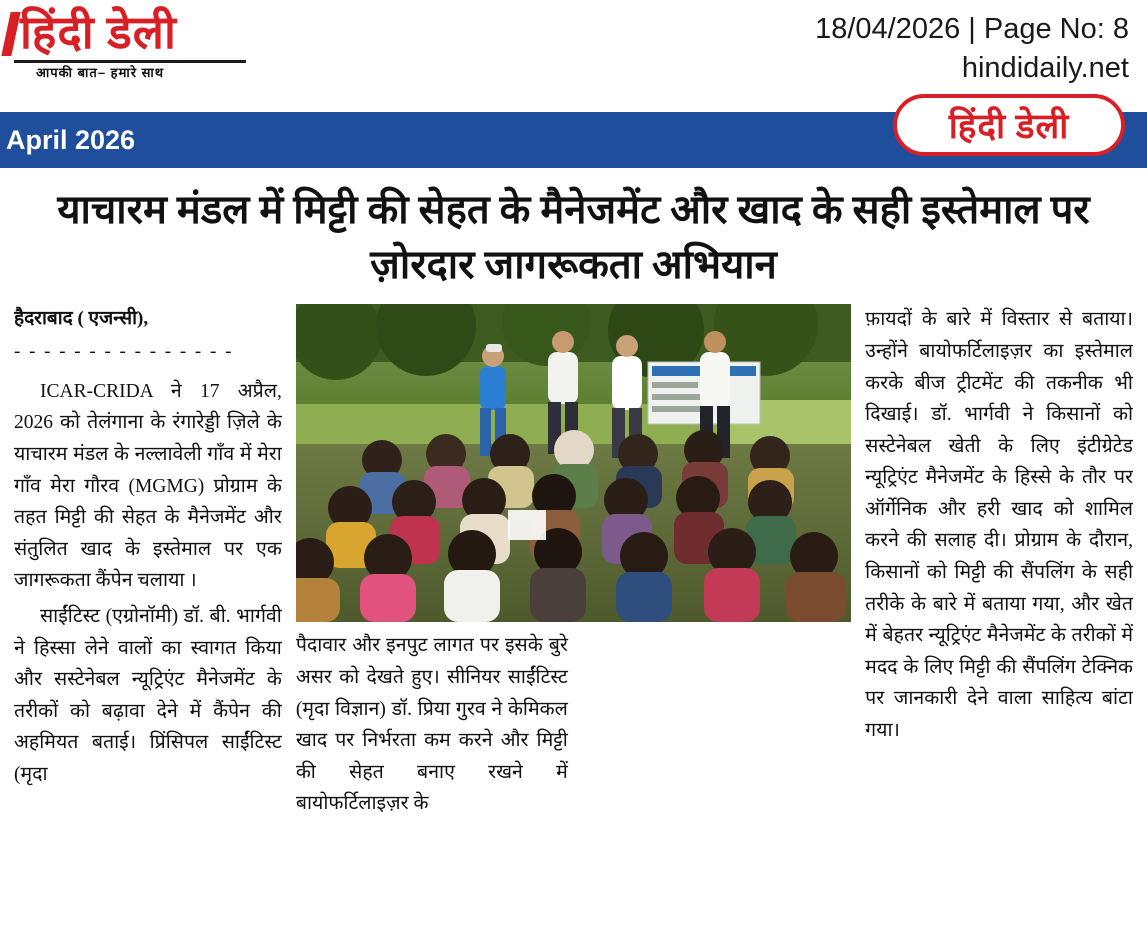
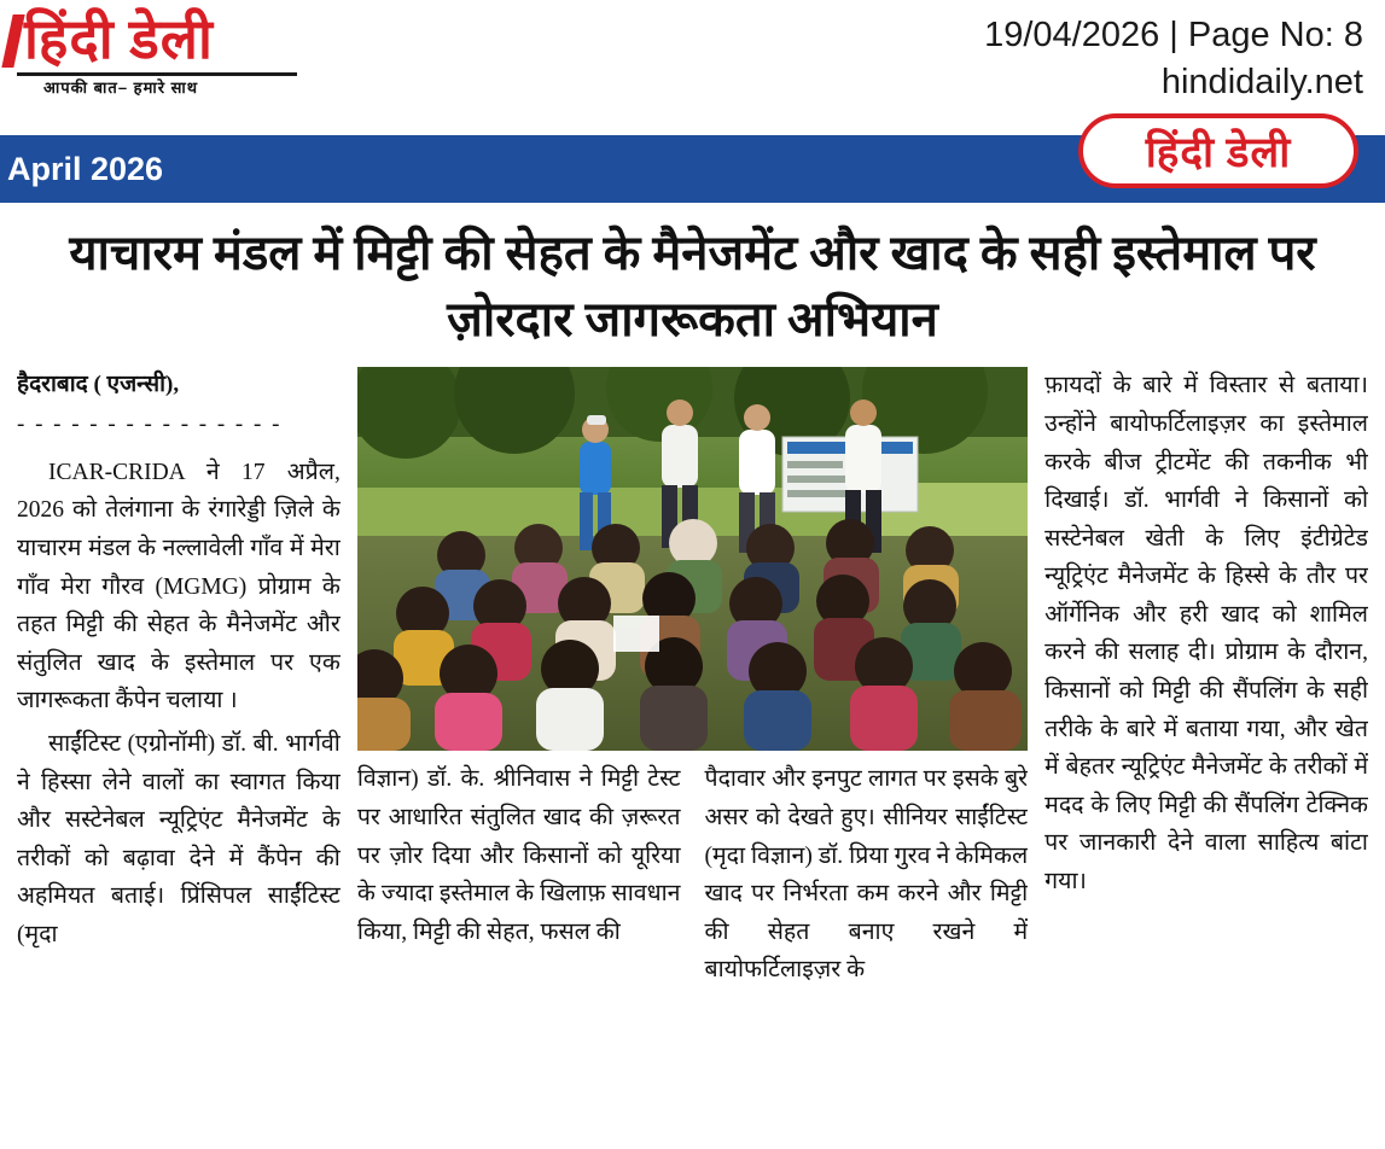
  हिंदी डेली
  आपकी बात– हमारे साथ
- 18/04/2026 | Page No: 8
+ 19/04/2026 | Page No: 8
  hindidaily.net
  April 2026
  हिंदी डेली
  याचारम मंडल में मिट्टी की सेहत के मैनेजमेंट और खाद के सही इस्तेमाल पर ज़ोरदार जागरूकता अभियान
  हैदराबाद ( एजन्सी),
  - - - - - - - - - - - - - - -
  ICAR-CRIDA ने 17 अप्रैल, 2026 को तेलंगाना के रंगारेड्डी ज़िले के याचारम मंडल के नल्लावेली गाँव में मेरा गाँव मेरा गौरव (MGMG) प्रोग्राम के तहत मिट्टी की सेहत के मैनेजमेंट और संतुलित खाद के इस्तेमाल पर एक जागरूकता कैंपेन चलाया ।
  साईंटिस्ट (एग्रोनॉमी) डॉ. बी. भार्गवी ने हिस्सा लेने वालों का स्वागत किया और सस्टेनेबल न्यूट्रिएंट मैनेजमेंट के तरीकों को बढ़ावा देने में कैंपेन की अहमियत बताई। प्रिंसिपल साईंटिस्ट (मृदा
+ विज्ञान) डॉ. के. श्रीनिवास ने मिट्टी टेस्ट पर आधारित संतुलित खाद की ज़रूरत पर ज़ोर दिया और किसानों को यूरिया के ज्यादा इस्तेमाल के खिलाफ़ सावधान किया, मिट्टी की सेहत, फसल की
  पैदावार और इनपुट लागत पर इसके बुरे असर को देखते हुए। सीनियर साईंटिस्ट (मृदा विज्ञान) डॉ. प्रिया गुरव ने केमिकल खाद पर निर्भरता कम करने और मिट्टी की सेहत बनाए रखने में बायोफर्टिलाइज़र के
  फ़ायदों के बारे में विस्तार से बताया। उन्होंने बायोफर्टिलाइज़र का इस्तेमाल करके बीज ट्रीटमेंट की तकनीक भी दिखाई। डॉ. भार्गवी ने किसानों को सस्टेनेबल खेती के लिए इंटीग्रेटेड न्यूट्रिएंट मैनेजमेंट के हिस्से के तौर पर ऑर्गेनिक और हरी खाद को शामिल करने की सलाह दी। प्रोग्राम के दौरान, किसानों को मिट्टी की सैंपलिंग के सही तरीके के बारे में बताया गया, और खेत में बेहतर न्यूट्रिएंट मैनेजमेंट के तरीकों में मदद के लिए मिट्टी की सैंपलिंग टेक्निक पर जानकारी देने वाला साहित्य बांटा गया।
